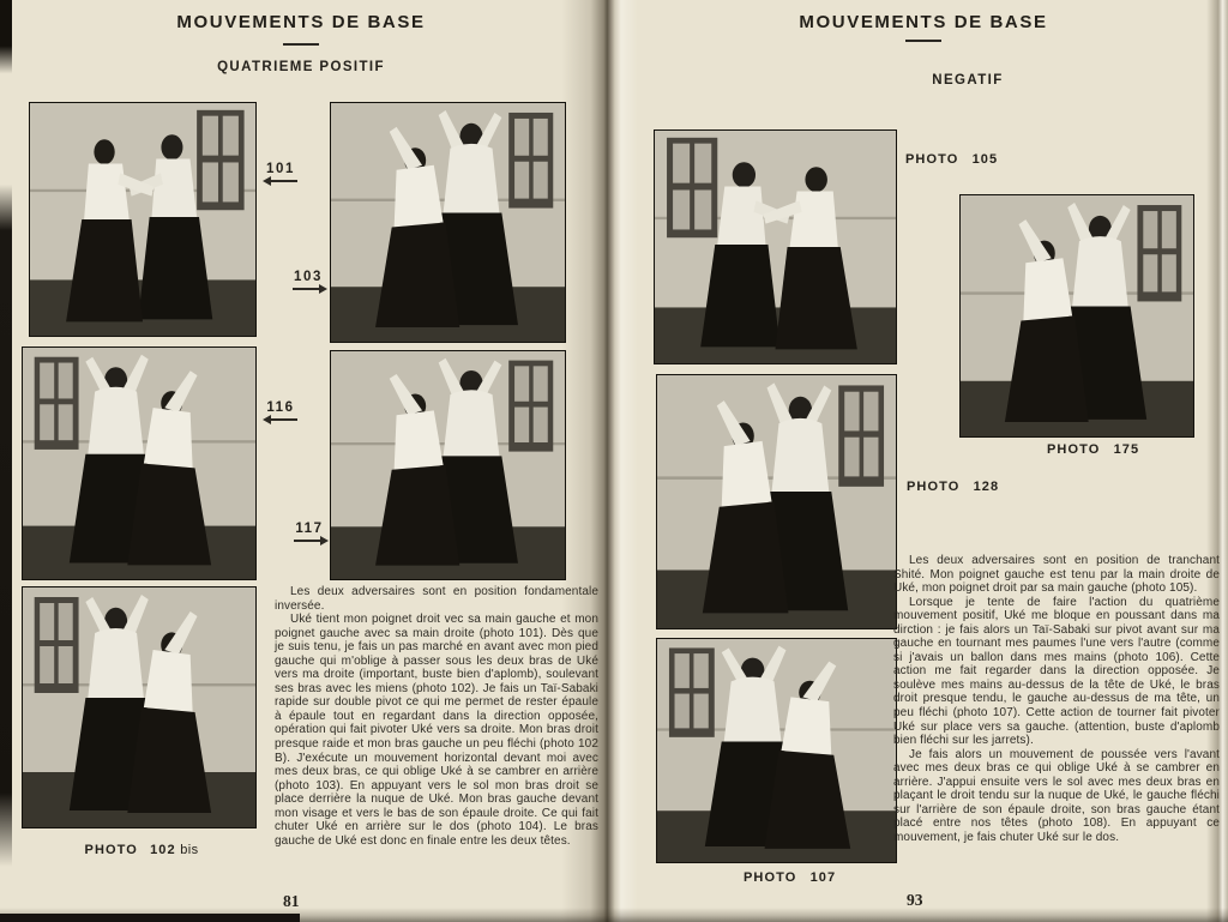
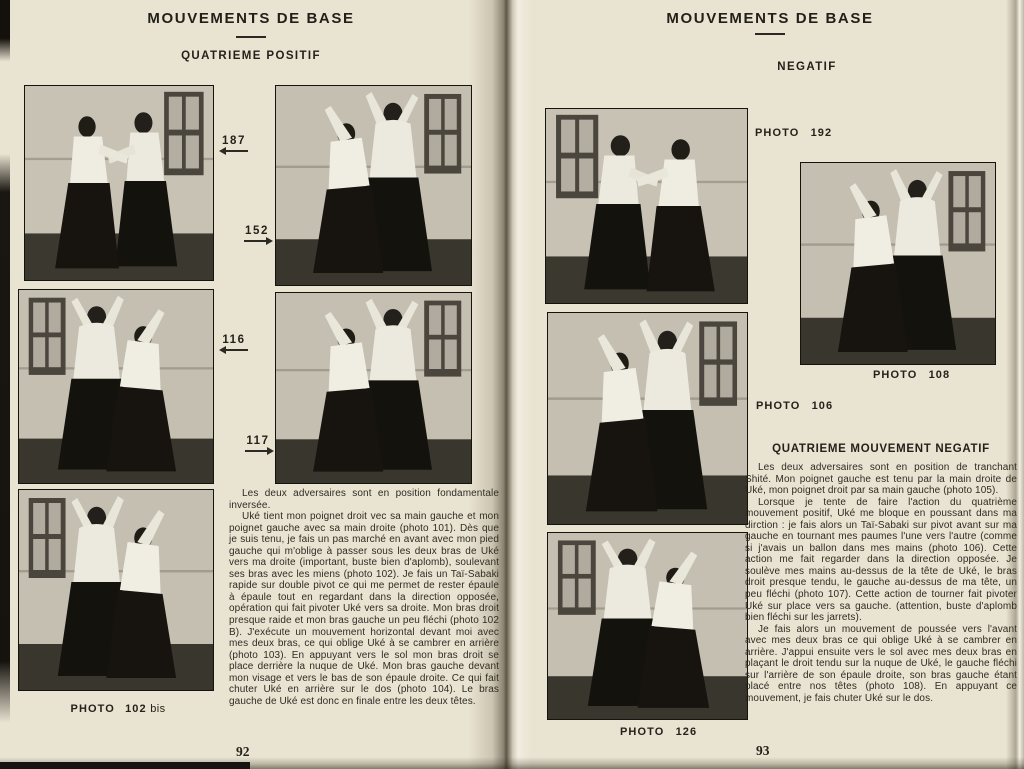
  MOUVEMENTS DE BASE
  QUATRIEME POSITIF
- 101
+ 187
- 103
+ 152
  116
  117
  PHOTO 102 bis
  Les deux adversaires sont en position fondam inversée.
  Uké tient mon poignet droit vec sa main gauche poignet gauche avec sa main droite (photo 101). D je suis tenu, je fais un pas marché en avant avec m gauche qui m'oblige à passer sous les deux bras vers ma droite (important, buste bien d'aplomb), so ses bras avec les miens (photo 102). Je fais un Taï- rapide sur double pivot ce qui me permet de rester à épaule tout en regardant dans la direction op opération qui fait pivoter Uké vers sa droite. Mon br presque raide et mon bras gauche un peu fléchi (ph B). J'exécute un mouvement horizontal devant m mes deux bras, ce qui oblige Uké à se cambrer en (photo 103). En appuyant vers le sol mon bras d place derrière la nuque de Uké. Mon bras gauche mon visage et vers le bas de son épaule droite. Ce chuter Uké en arrière sur le dos (photo 104). L gauche de Uké est donc en finale entre les deux tête
- 81
+ 92
  MOUVEMENTS DE BASE
  NEGATIF
- PHOTO 105
+ PHOTO 192
- PHOTO 175
+ PHOTO 108
- PHOTO 128
+ PHOTO 106
- PHOTO 107
+ PHOTO 126
+ QUATRIEME MOUVEMENT NEGATIF
  Les deux adversaires sont en position de tranch Shité. Mon poignet gauche est tenu par la main droite Uké, mon poignet droit par sa main gauche (photo 105).
  Lorsque je tente de faire l'action du quatriè mouvement positif, Uké me bloque en poussant dans dirction : je fais alors un Taï-Sabaki sur pivot avant sur gauche en tournant mes paumes l'une vers l'autre (com si j'avais un ballon dans mes mains (photo 106). Ce action me fait regarder dans la direction opposée. soulève mes mains au-dessus de la tête de Uké, le br droit presque tendu, le gauche au-dessus de ma tête, peu fléchi (photo 107). Cette action de tourner fait pivo Uké sur place vers sa gauche. (attention, buste d'aplo bien fléchi sur les jarrets).
  Je fais alors un mouvement de poussée vers l'av avec mes deux bras ce qui oblige Uké à se cambrer arrière. J'appui ensuite vers le sol avec mes deux bras plaçant le droit tendu sur la nuque de Uké, le gauche flé sur l'arrière de son épaule droite, son bras gauche ét placé entre nos têtes (photo 108). En appuyant mouvement, je fais chuter Uké sur le dos.
  93
